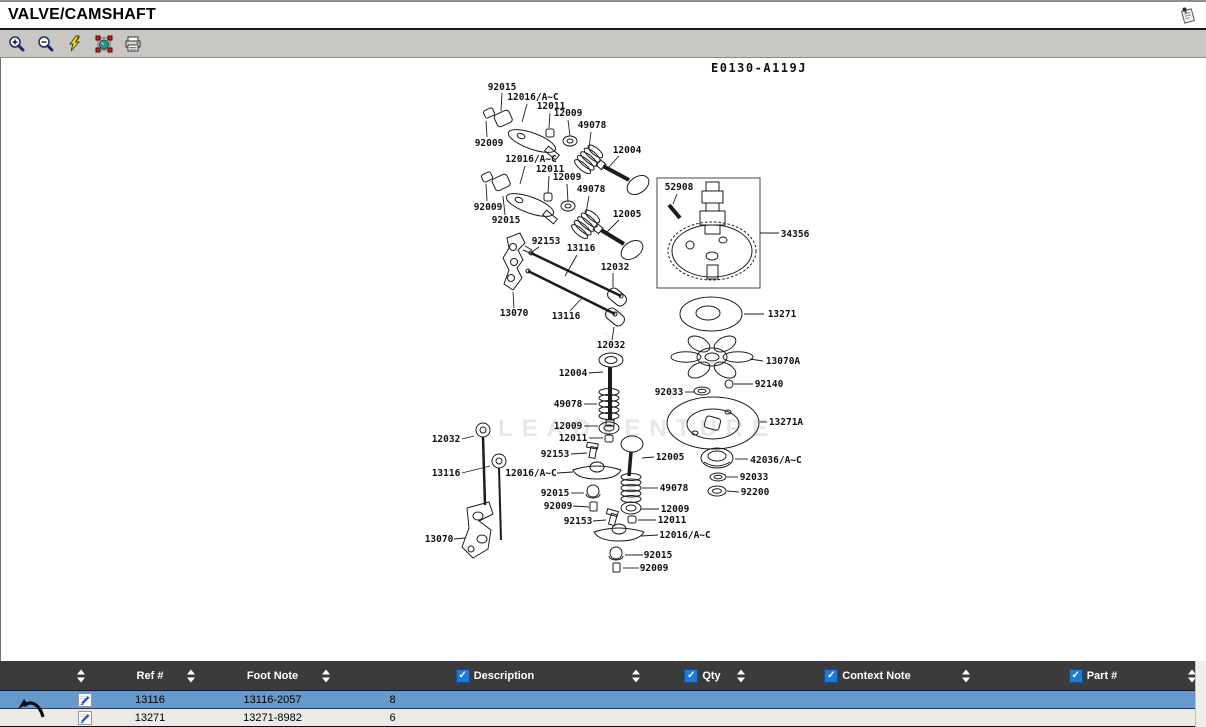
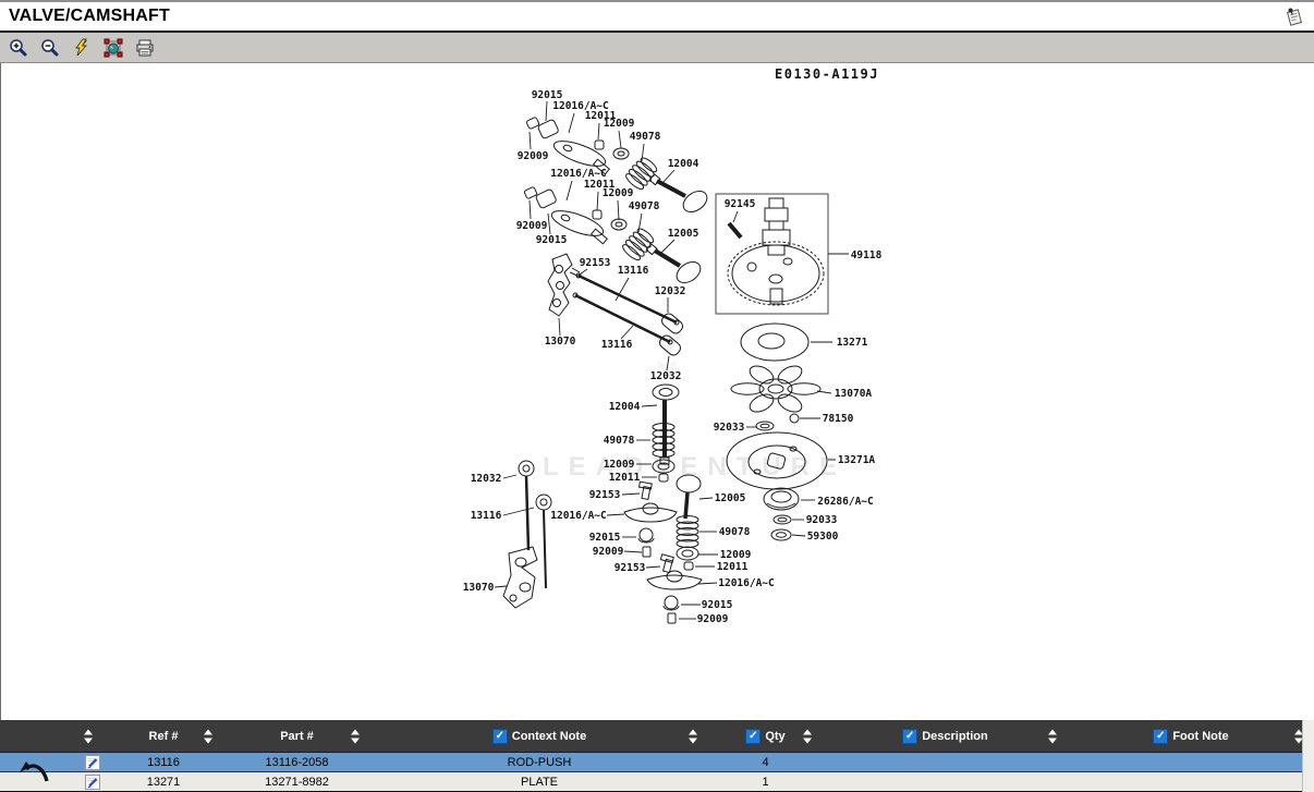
  VALVE/CAMSHAFT
  LEADVENTURE
  E0130-A119J
  92015
  12016/A~C
  12011
  12009
  49078
  12004
  92009
  12016/A~C
  12011
  12009
  49078
  12005
  92009
  92015
- 52908
+ 92145
- 34356
+ 49118
  92153
  13116
  12032
  13070
  13116
  13271
  12032
  12004
  13070A
- 92140
+ 78150
  92033
  49078
  13271A
  12009
  12011
  92153
  12005
- 42036/A~C
+ 26286/A~C
  12032
  13116
  12016/A~C
  92033
- 92200
+ 59300
  92015
  49078
  92009
  12009
  92153
  12011
  12016/A~C
  13070
  92015
  92009
  Ref #
- Foot Note
+ Part #
  ✓
- Description
+ Context Note
  ✓
  Qty
  ✓
- Context Note
+ Description
  ✓
- Part #
+ Foot Note
  13116
- 13116-2057
+ 13116-2058
+ ROD-PUSH
- 8
+ 4
  13271
  13271-8982
+ PLATE
- 6
+ 1
